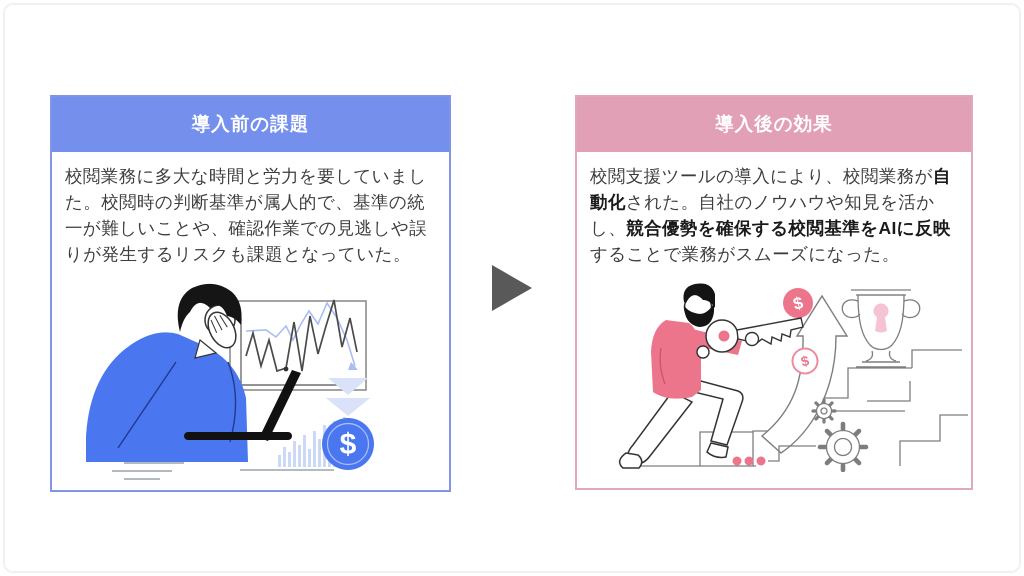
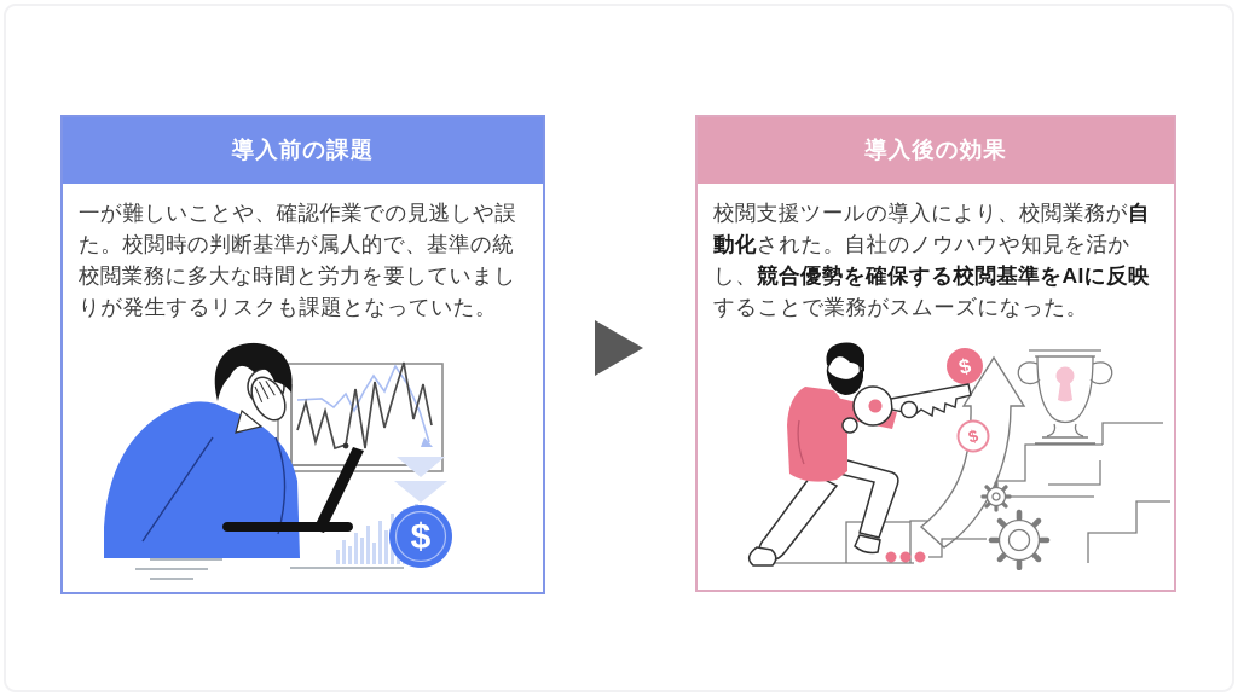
  導入前の課題
- 校閲業務に多大な時間と労力を要していまし
+ 一が難しいことや、確認作業での見逃しや誤
  た。校閲時の判断基準が属人的で、基準の統
- 一が難しいことや、確認作業での見逃しや誤
+ 校閲業務に多大な時間と労力を要していまし
  りが発生するリスクも課題となっていた。
  $
  導入後の効果
  校閲支援ツールの導入により、校閲業務が自
  動化された。自社のノウハウや知見を活か
  し、競合優勢を確保する校閲基準をAIに反映
  することで業務がスムーズになった。
